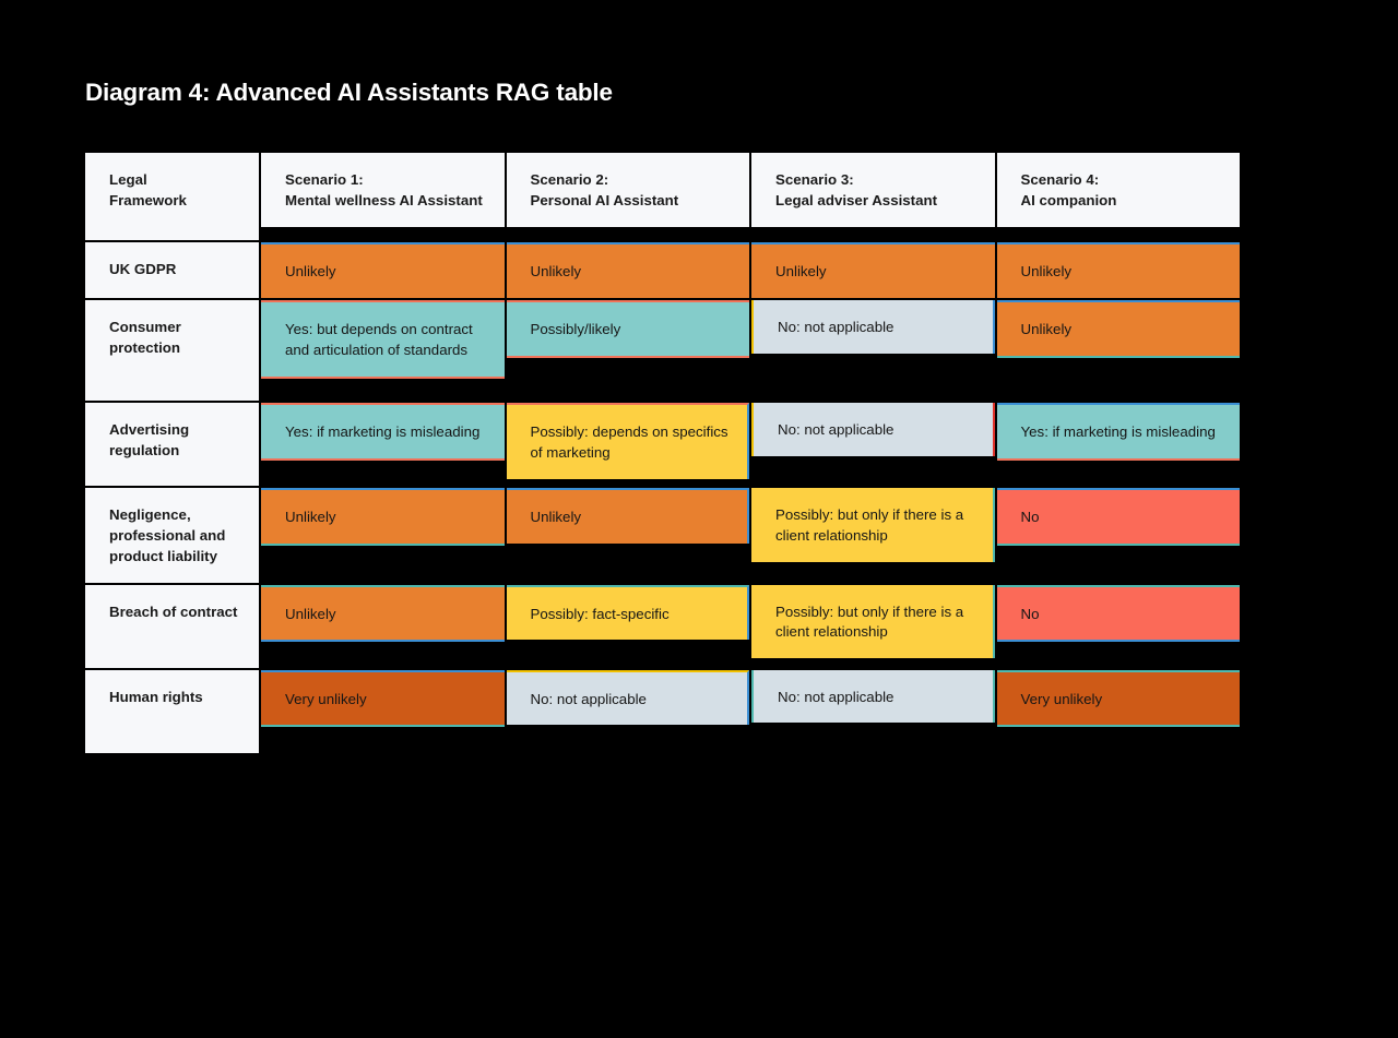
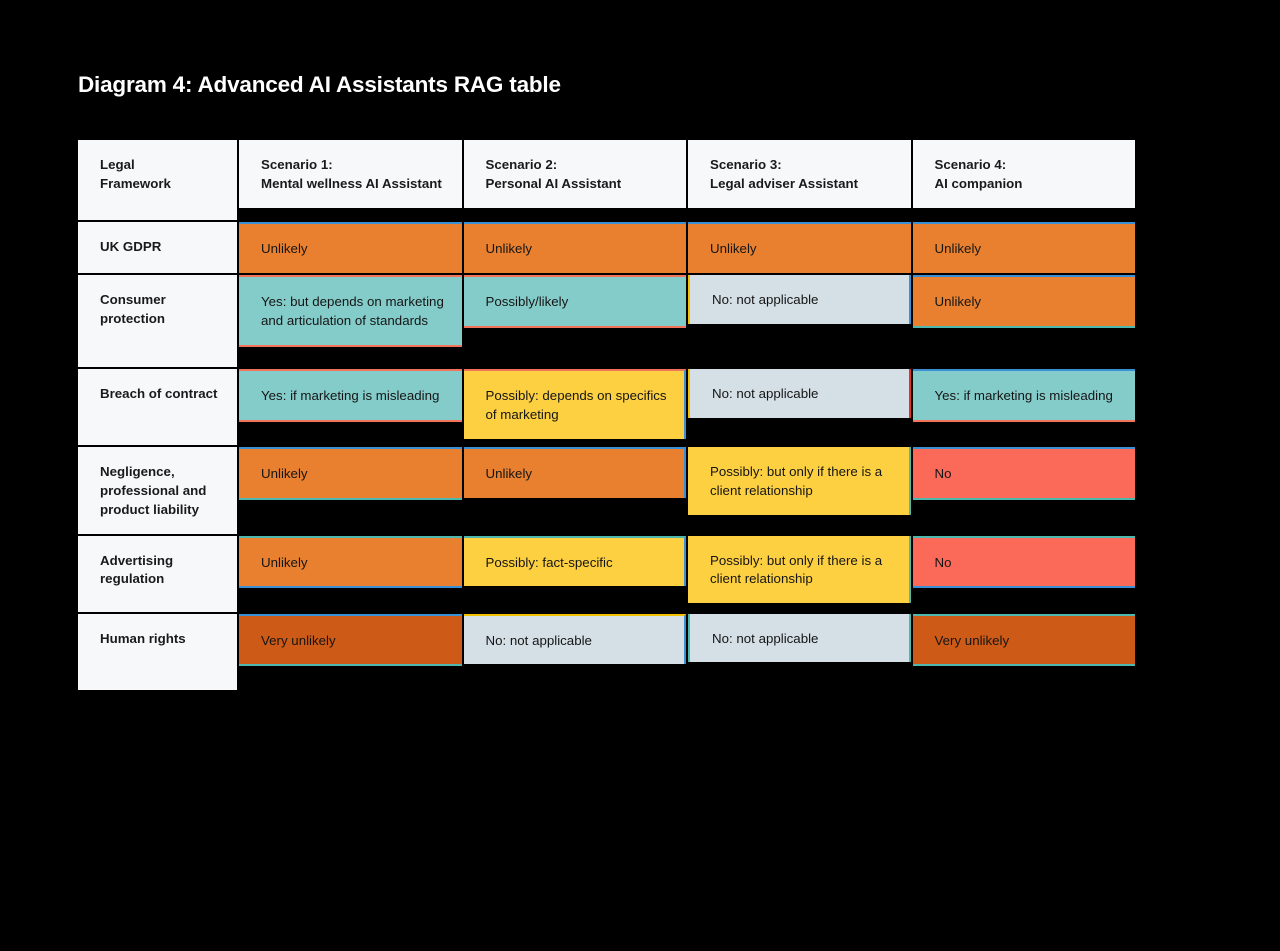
  Diagram 4: Advanced AI Assistants RAG table
  Legal Framework	Scenario 1: Mental wellness AI Assistant	Scenario 2: Personal AI Assistant	Scenario 3: Legal adviser Assistant	Scenario 4: AI companion
  UK GDPR	Unlikely	Unlikely	Unlikely	Unlikely
- Consumer protection	Yes: but depends on contract and articulation of standards	Possibly/likely	No: not applicable	Unlikely
+ Consumer protection	Yes: but depends on marketing and articulation of standards	Possibly/likely	No: not applicable	Unlikely
- Advertising regulation	Yes: if marketing is misleading	Possibly: depends on specifics of marketing	No: not applicable	Yes: if marketing is misleading
+ Breach of contract	Yes: if marketing is misleading	Possibly: depends on specifics of marketing	No: not applicable	Yes: if marketing is misleading
  Negligence, professional and product liability	Unlikely	Unlikely	Possibly: but only if there is a client relationship	No
- Breach of contract	Unlikely	Possibly: fact-specific	Possibly: but only if there is a client relationship	No
+ Advertising regulation	Unlikely	Possibly: fact-specific	Possibly: but only if there is a client relationship	No
  Human rights	Very unlikely	No: not applicable	No: not applicable	Very unlikely
